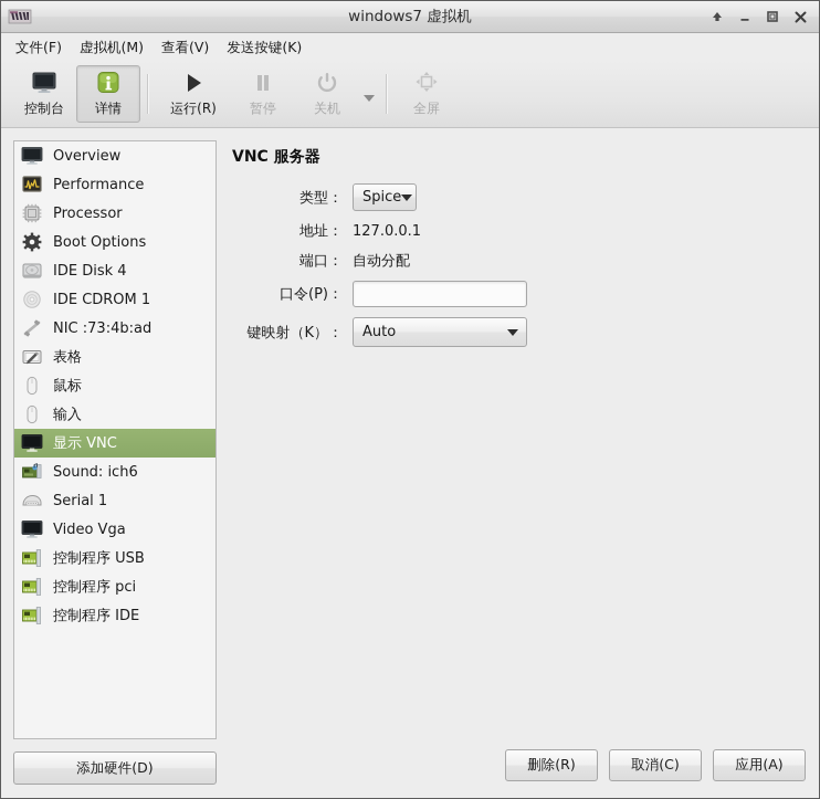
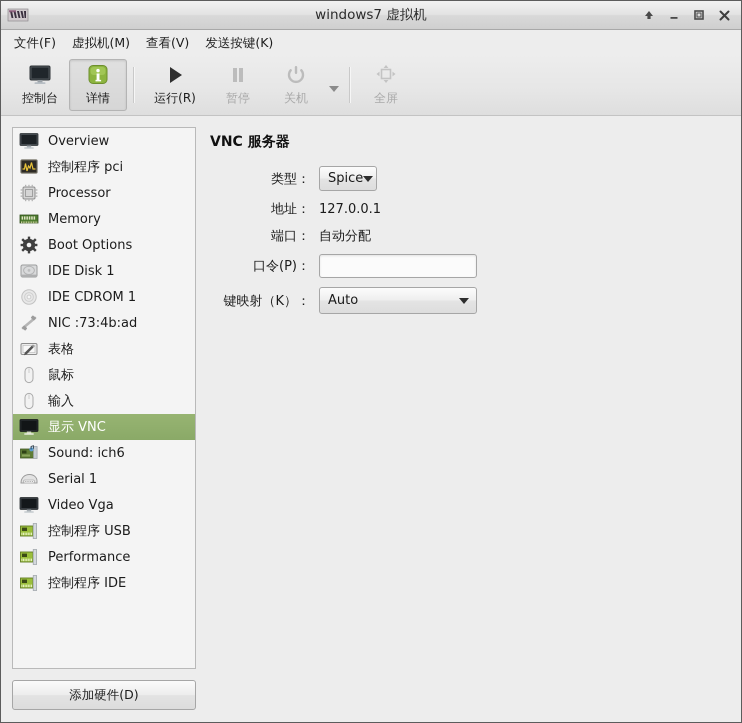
  windows7 虚拟机
  文件(F)
  虚拟机(M)
  查看(V)
  发送按键(K)
  控制台
  详情
  运行(R)
  暂停
  关机
  全屏
  Overview
- Performance
+ 控制程序 pci
  Processor
+ Memory
  Boot Options
- IDE Disk 4
+ IDE Disk 1
  IDE CDROM 1
  NIC :73:4b:ad
  表格
  鼠标
  输入
  显示 VNC
  Sound: ich6
  Serial 1
  Video Vga
  控制程序 USB
- 控制程序 pci
+ Performance
  控制程序 IDE
  添加硬件(D)
  VNC 服务器
  类型：
  Spice
  地址：
  127.0.0.1
  端口：
  自动分配
  口令(P)：
  键映射（K）：
  Auto
- 删除(R)
- 取消(C)
- 应用(A)
